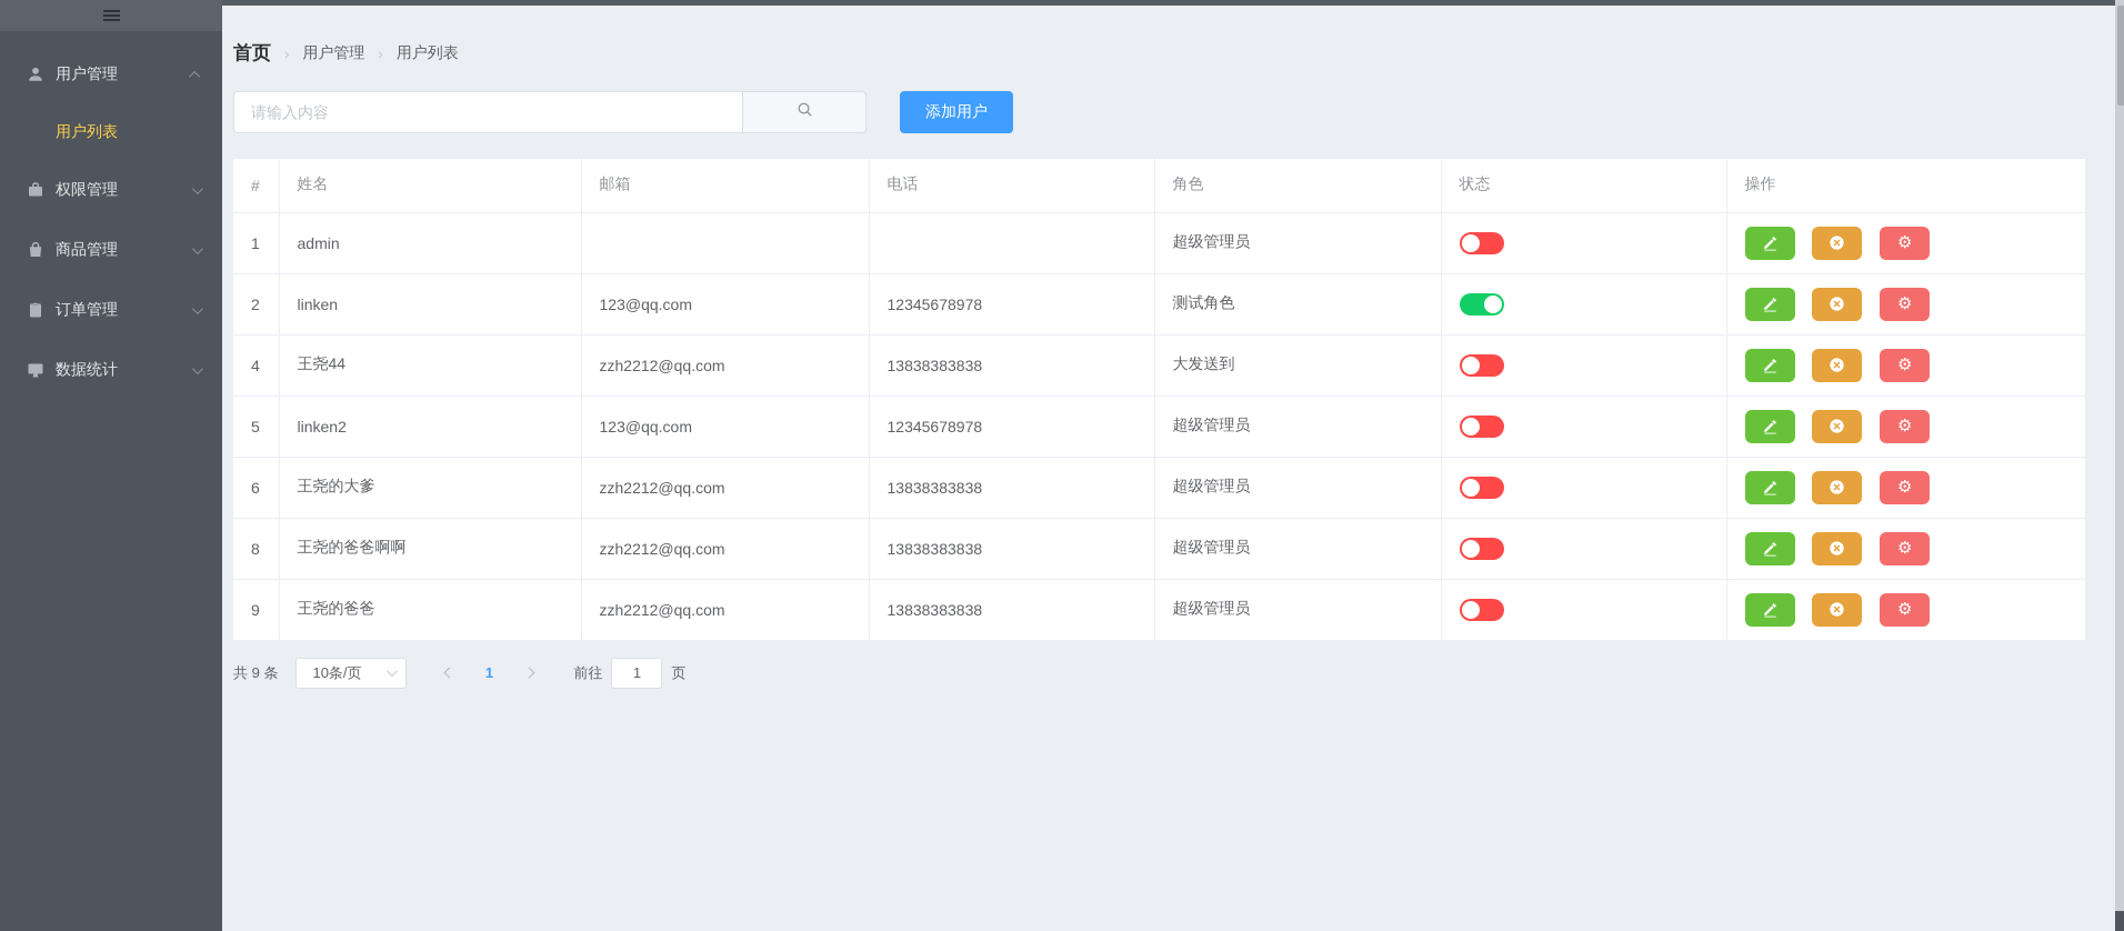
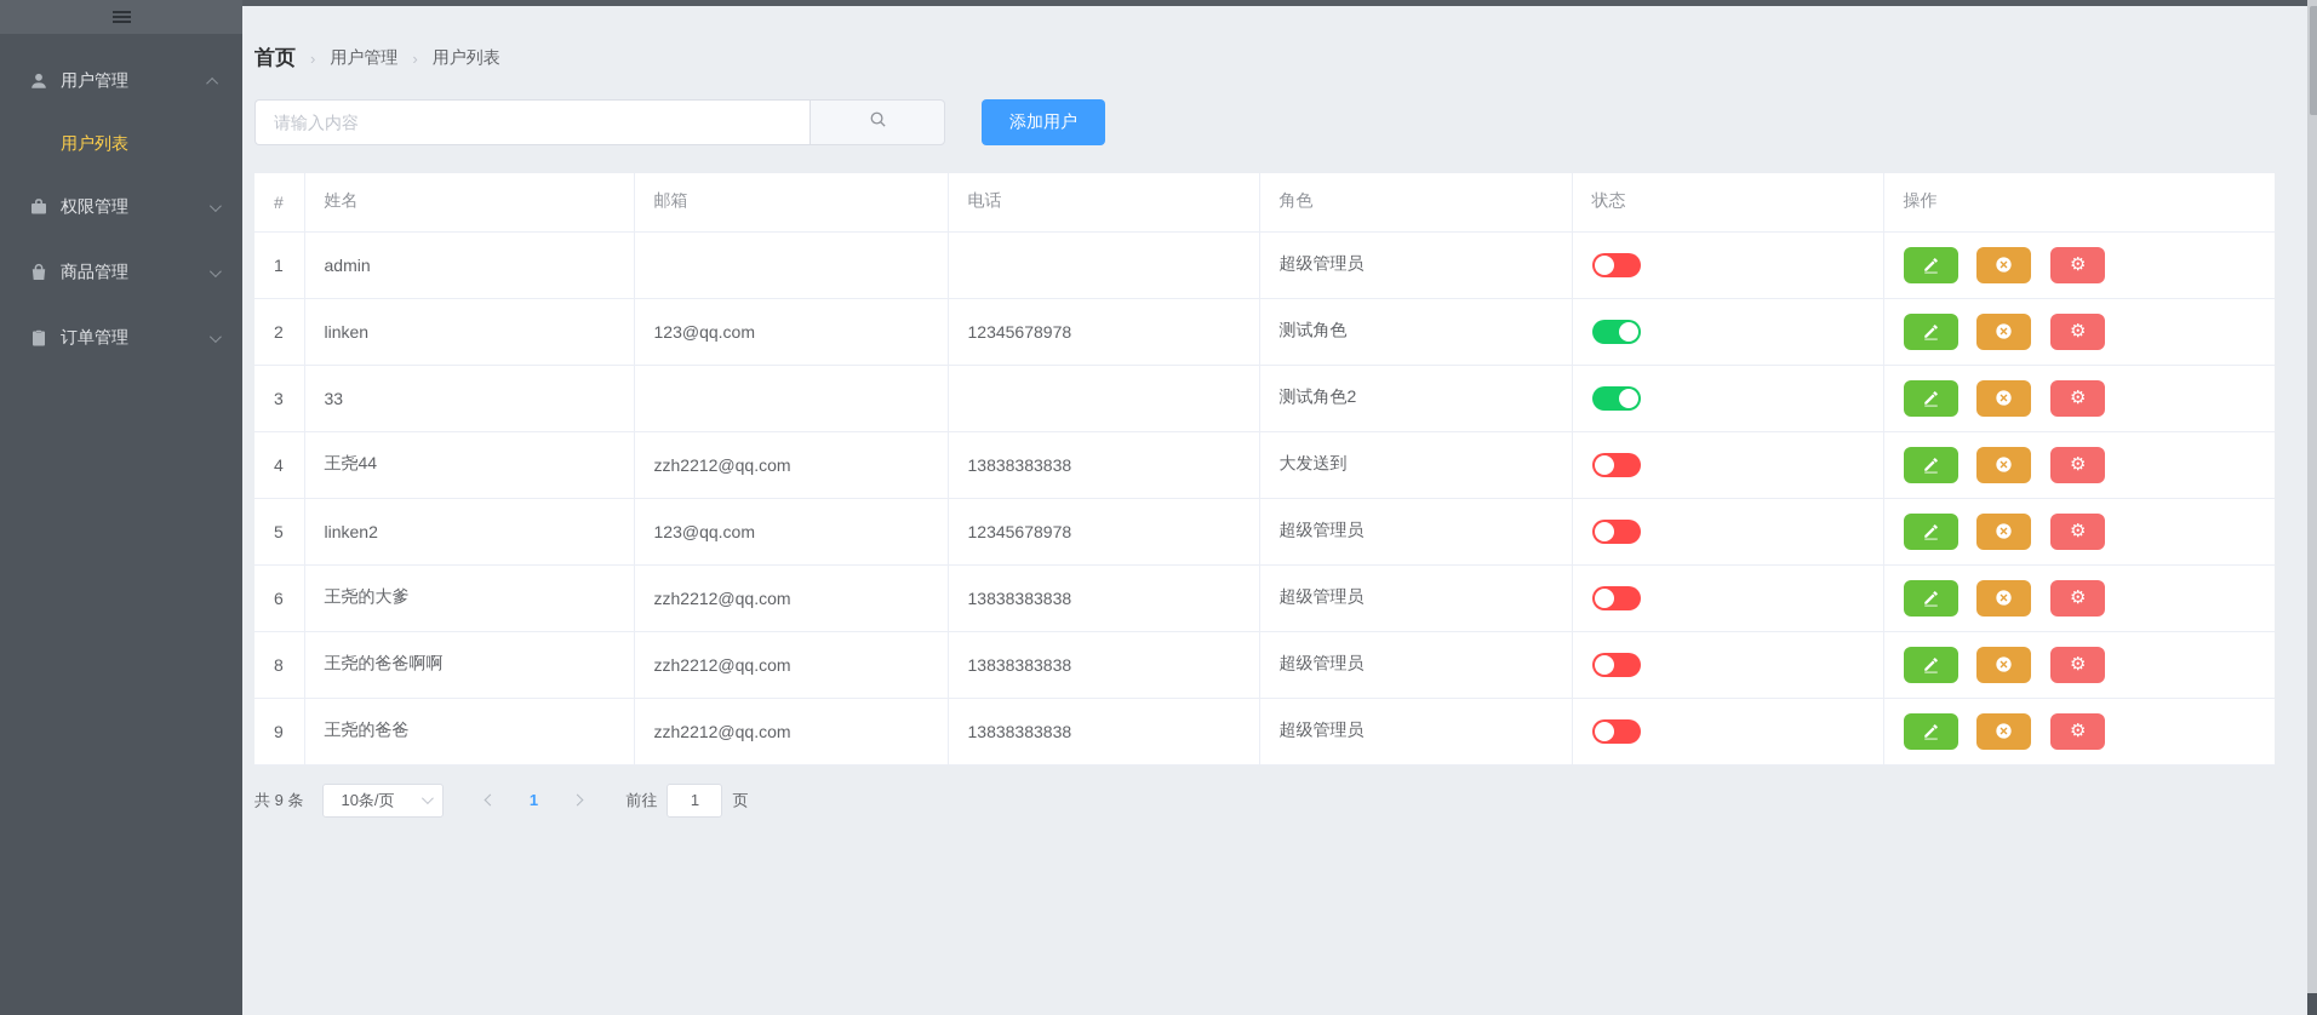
  用户管理
  用户列表
  权限管理
  商品管理
  订单管理
- 数据统计
  首页
  ›
  用户管理
  ›
  用户列表
  请输入内容
  添加用户
  #	姓名	邮箱	电话	角色	状态	操作
  1	admin			超级管理员		⚙
  2	linken	123@qq.com	12345678978	测试角色		⚙
+ 3	33			测试角色2		⚙
  4	王尧44	zzh2212@qq.com	13838383838	大发送到		⚙
  5	linken2	123@qq.com	12345678978	超级管理员		⚙
  6	王尧的大爹	zzh2212@qq.com	13838383838	超级管理员		⚙
  8	王尧的爸爸啊啊	zzh2212@qq.com	13838383838	超级管理员		⚙
  9	王尧的爸爸	zzh2212@qq.com	13838383838	超级管理员		⚙
  共 9 条
  10条/页
  1
  前往
  1
  页
